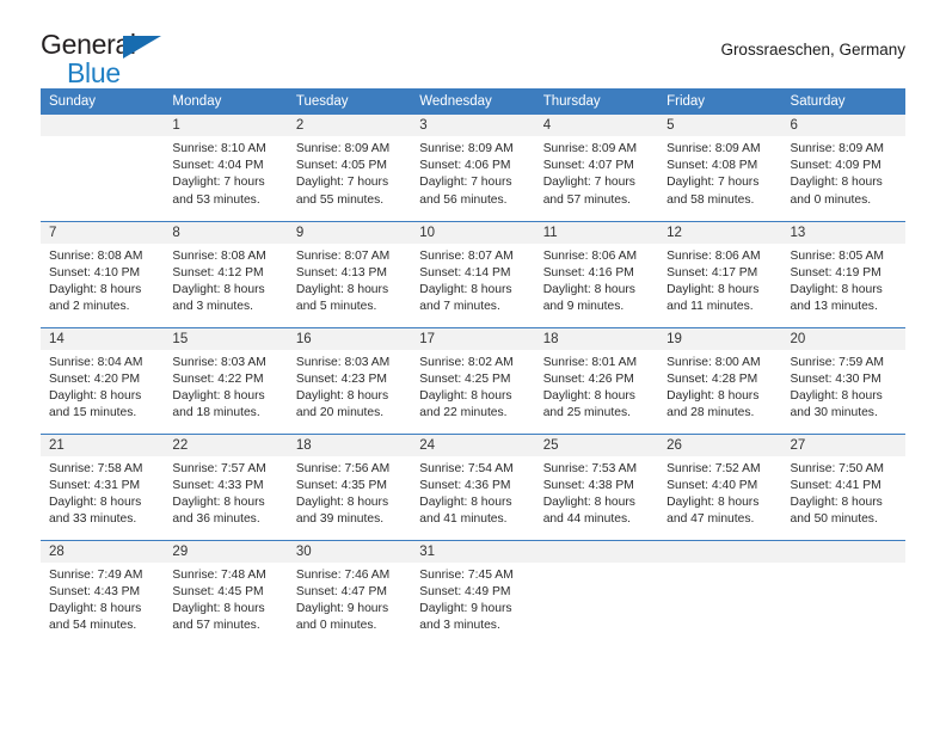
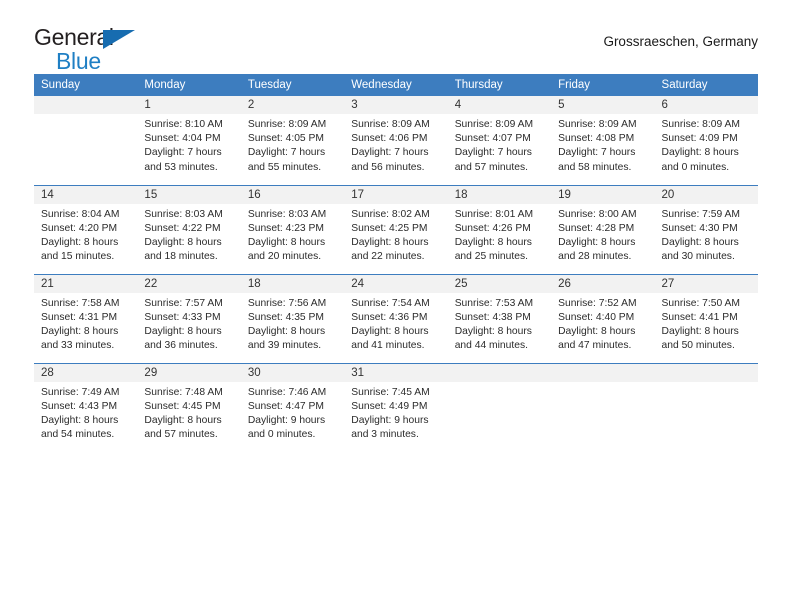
  General
  Blue
  Grossraeschen, Germany
  Sunday	Monday	Tuesday	Wednesday	Thursday	Friday	Saturday
  	1Sunrise: 8:10 AMSunset: 4:04 PMDaylight: 7 hoursand 53 minutes.	2Sunrise: 8:09 AMSunset: 4:05 PMDaylight: 7 hoursand 55 minutes.	3Sunrise: 8:09 AMSunset: 4:06 PMDaylight: 7 hoursand 56 minutes.	4Sunrise: 8:09 AMSunset: 4:07 PMDaylight: 7 hoursand 57 minutes.	5Sunrise: 8:09 AMSunset: 4:08 PMDaylight: 7 hoursand 58 minutes.	6Sunrise: 8:09 AMSunset: 4:09 PMDaylight: 8 hoursand 0 minutes.
- 7Sunrise: 8:08 AMSunset: 4:10 PMDaylight: 8 hoursand 2 minutes.	8Sunrise: 8:08 AMSunset: 4:12 PMDaylight: 8 hoursand 3 minutes.	9Sunrise: 8:07 AMSunset: 4:13 PMDaylight: 8 hoursand 5 minutes.	10Sunrise: 8:07 AMSunset: 4:14 PMDaylight: 8 hoursand 7 minutes.	11Sunrise: 8:06 AMSunset: 4:16 PMDaylight: 8 hoursand 9 minutes.	12Sunrise: 8:06 AMSunset: 4:17 PMDaylight: 8 hoursand 11 minutes.	13Sunrise: 8:05 AMSunset: 4:19 PMDaylight: 8 hoursand 13 minutes.
  14Sunrise: 8:04 AMSunset: 4:20 PMDaylight: 8 hoursand 15 minutes.	15Sunrise: 8:03 AMSunset: 4:22 PMDaylight: 8 hoursand 18 minutes.	16Sunrise: 8:03 AMSunset: 4:23 PMDaylight: 8 hoursand 20 minutes.	17Sunrise: 8:02 AMSunset: 4:25 PMDaylight: 8 hoursand 22 minutes.	18Sunrise: 8:01 AMSunset: 4:26 PMDaylight: 8 hoursand 25 minutes.	19Sunrise: 8:00 AMSunset: 4:28 PMDaylight: 8 hoursand 28 minutes.	20Sunrise: 7:59 AMSunset: 4:30 PMDaylight: 8 hoursand 30 minutes.
  21Sunrise: 7:58 AMSunset: 4:31 PMDaylight: 8 hoursand 33 minutes.	22Sunrise: 7:57 AMSunset: 4:33 PMDaylight: 8 hoursand 36 minutes.	18Sunrise: 7:56 AMSunset: 4:35 PMDaylight: 8 hoursand 39 minutes.	24Sunrise: 7:54 AMSunset: 4:36 PMDaylight: 8 hoursand 41 minutes.	25Sunrise: 7:53 AMSunset: 4:38 PMDaylight: 8 hoursand 44 minutes.	26Sunrise: 7:52 AMSunset: 4:40 PMDaylight: 8 hoursand 47 minutes.	27Sunrise: 7:50 AMSunset: 4:41 PMDaylight: 8 hoursand 50 minutes.
  28Sunrise: 7:49 AMSunset: 4:43 PMDaylight: 8 hoursand 54 minutes.	29Sunrise: 7:48 AMSunset: 4:45 PMDaylight: 8 hoursand 57 minutes.	30Sunrise: 7:46 AMSunset: 4:47 PMDaylight: 9 hoursand 0 minutes.	31Sunrise: 7:45 AMSunset: 4:49 PMDaylight: 9 hoursand 3 minutes.
